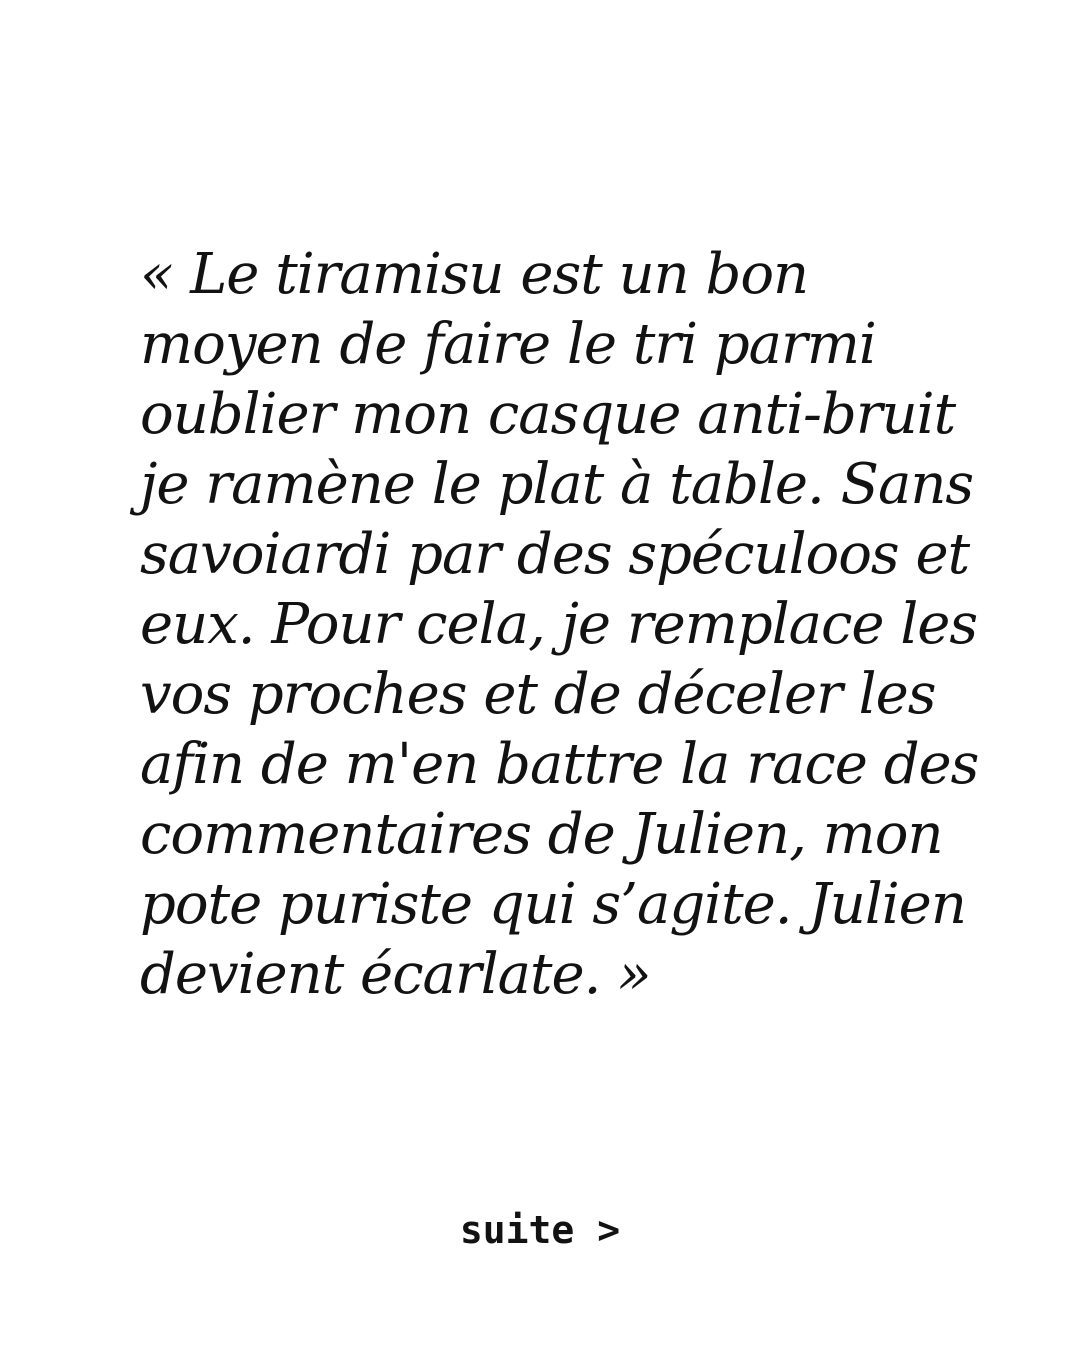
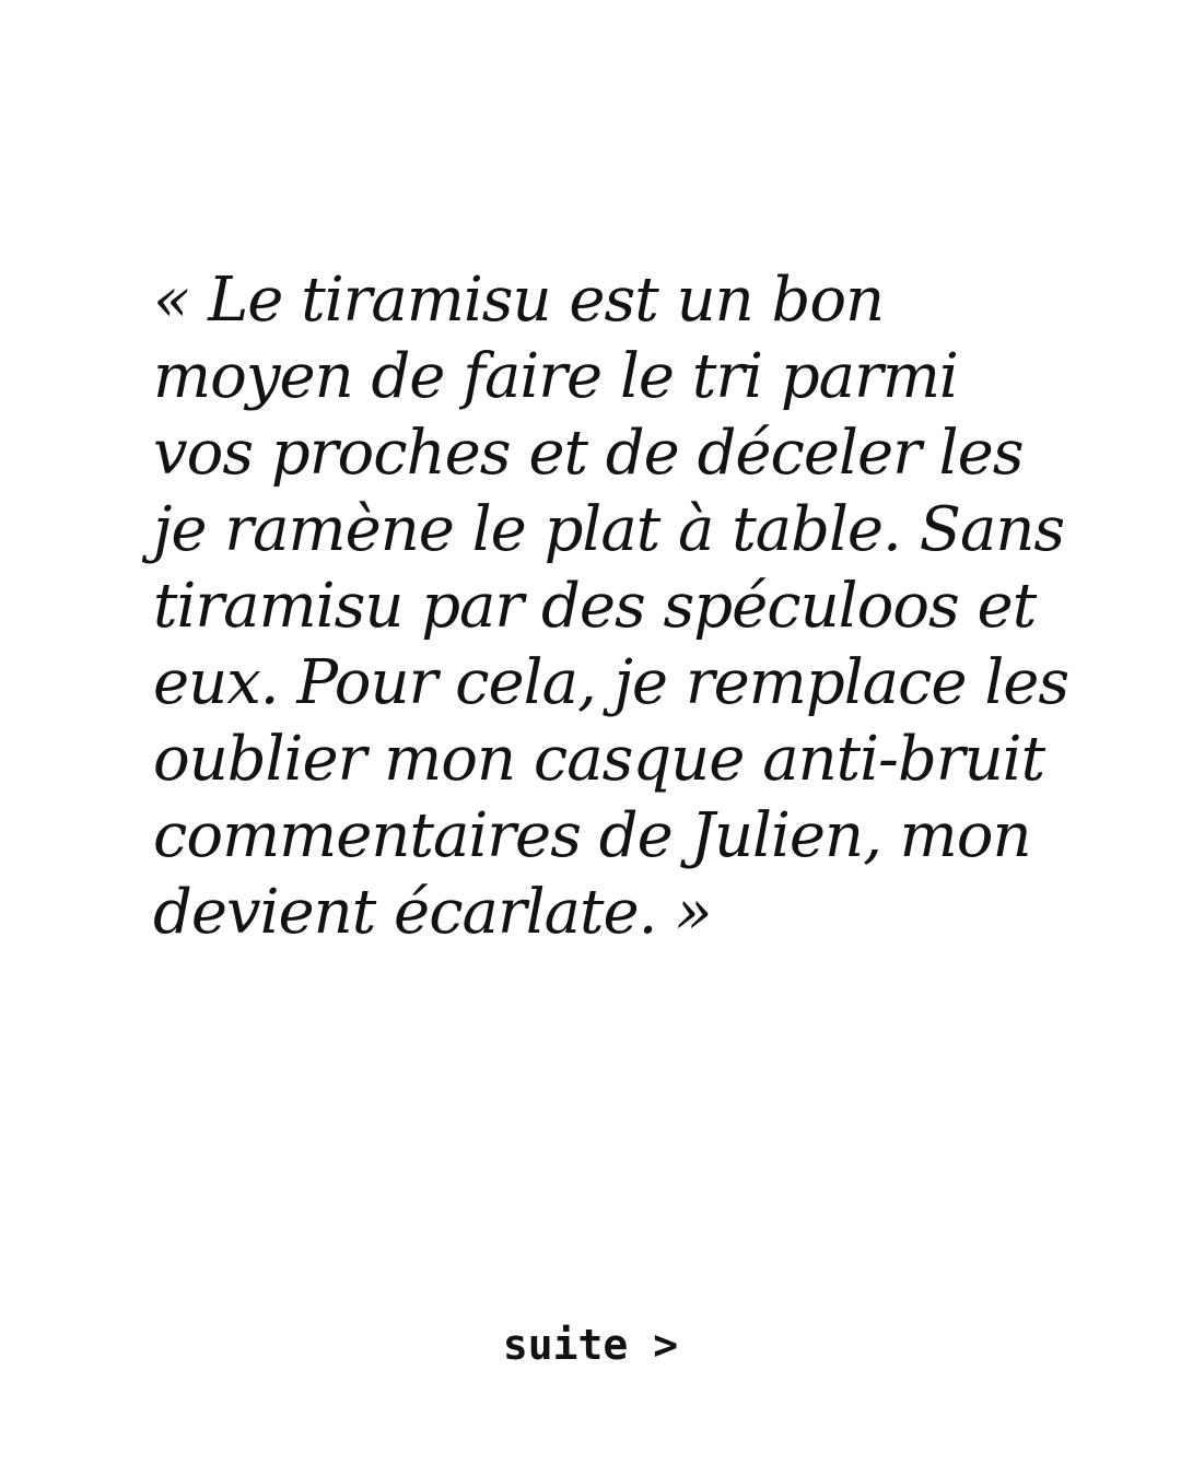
  « Le tiramisu est un bon
  moyen de faire le tri parmi
- oublier mon casque anti-bruit
+ vos proches et de déceler les
  je ramène le plat à table. Sans
- savoiardi par des spéculoos et
+ tiramisu par des spéculoos et
  eux. Pour cela, je remplace les
- vos proches et de déceler les
+ oublier mon casque anti-bruit
- afin de m'en battre la race des
  commentaires de Julien, mon
- pote puriste qui s’agite. Julien
  devient écarlate. »
  suite >
